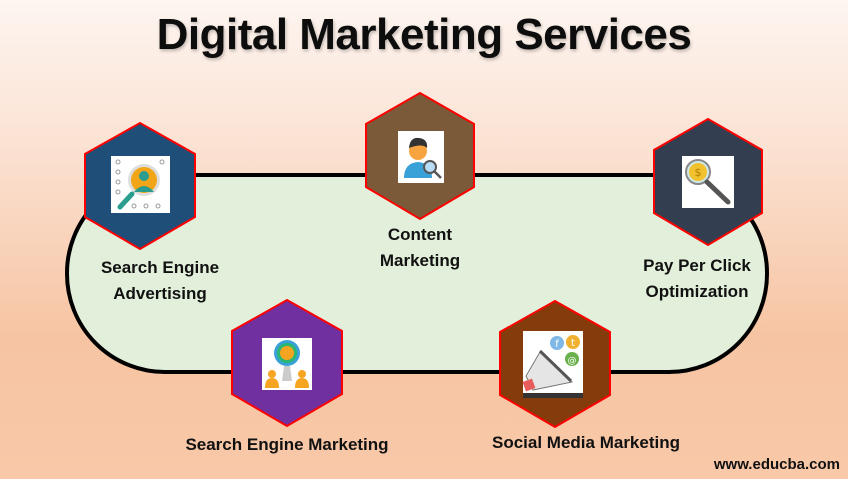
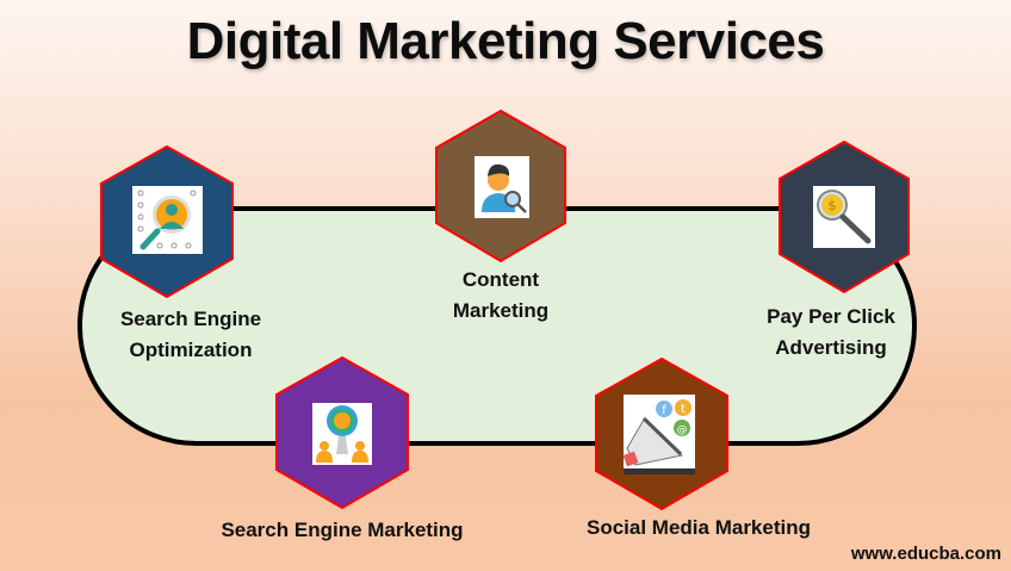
  Digital Marketing Services
  $
  f
  t
  @
  Search Engine
- Advertising
+ Optimization
  Content
  Marketing
  Pay Per Click
- Optimization
+ Advertising
  Search Engine Marketing
  Social Media Marketing
  www.educba.com
